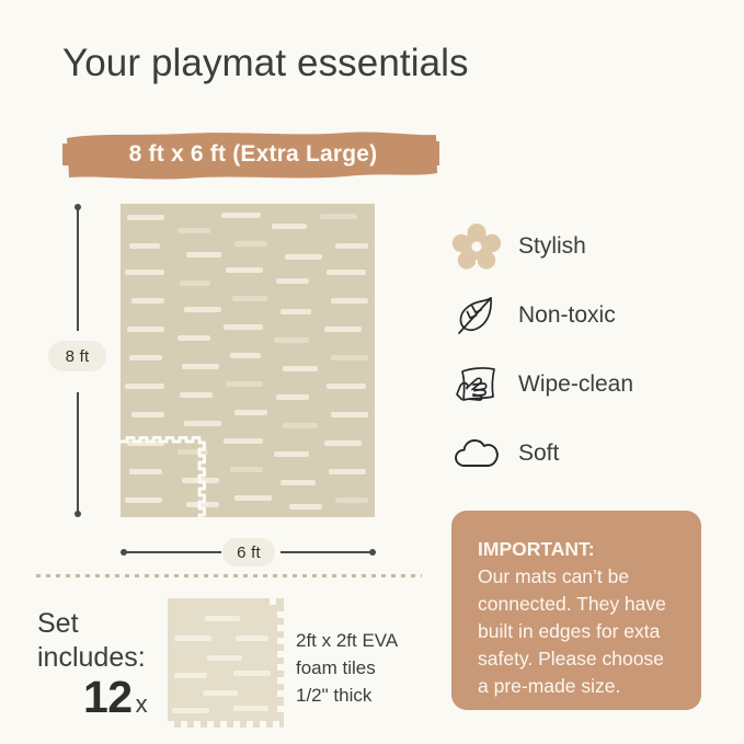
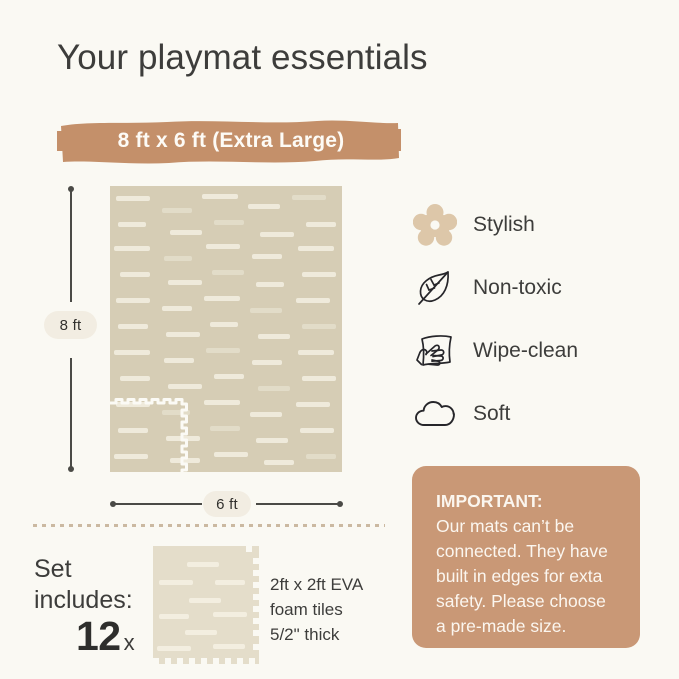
  Your playmat essentials
  8 ft x 6 ft (Extra Large)
  8 ft
  6 ft
  Set
  includes:
  12
  x
  2ft x 2ft EVA
  foam tiles
- 1/2" thick
+ 5/2" thick
  Stylish
  Non-toxic
  Wipe-clean
  Soft
  IMPORTANT:
  Our mats can’t be connected. They have built in edges for exta safety. Please choose a pre-made size.
